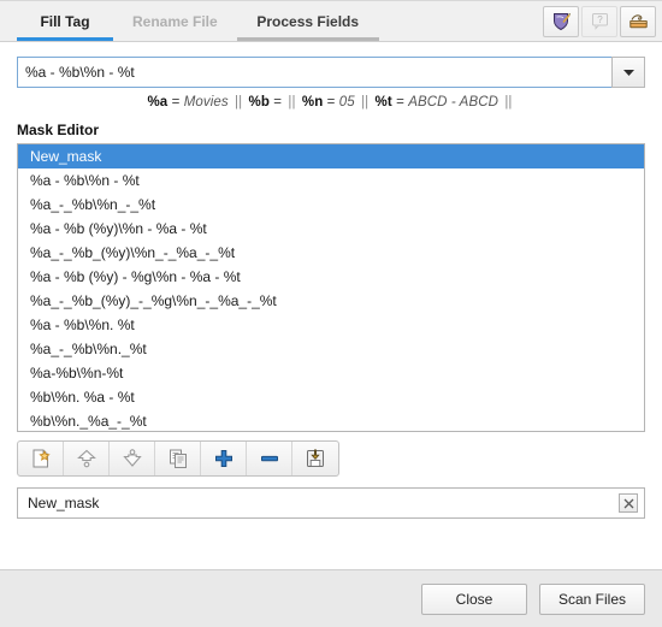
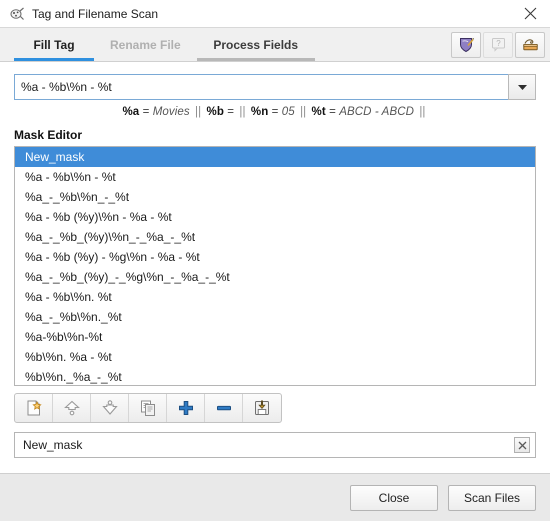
+ Tag and Filename Scan
  Fill Tag
  Rename File
  Process Fields
  ?
  %a - %b\%n - %t
  %a = Movies || %b = || %n = 05 || %t = ABCD - ABCD ||
  Mask Editor
  New_mask
  %a - %b\%n - %t
  %a_-_%b\%n_-_%t
  %a - %b (%y)\%n - %a - %t
  %a_-_%b_(%y)\%n_-_%a_-_%t
  %a - %b (%y) - %g\%n - %a - %t
  %a_-_%b_(%y)_-_%g\%n_-_%a_-_%t
  %a - %b\%n. %t
  %a_-_%b\%n._%t
  %a-%b\%n-%t
  %b\%n. %a - %t
  %b\%n._%a_-_%t
  New_mask
  Close
  Scan Files
